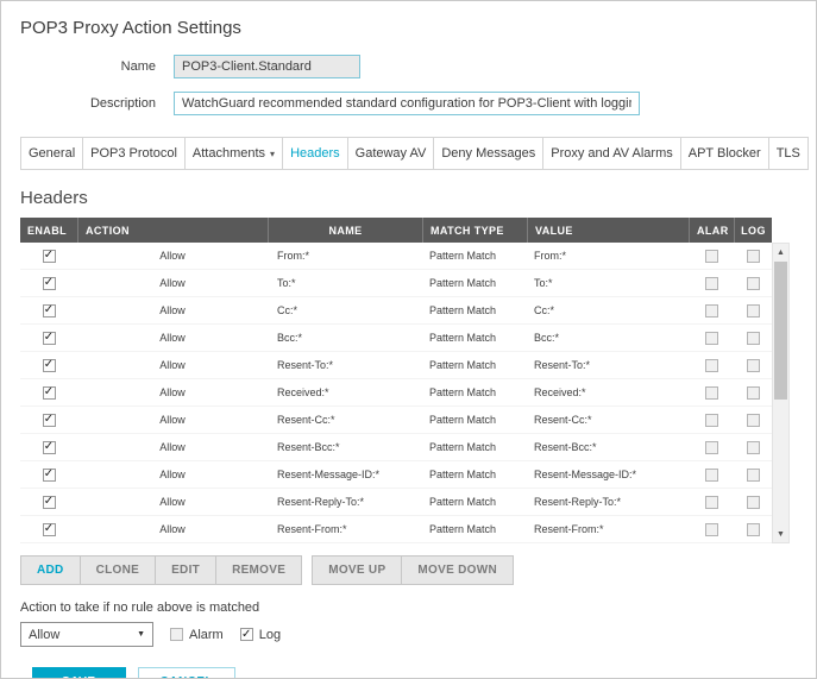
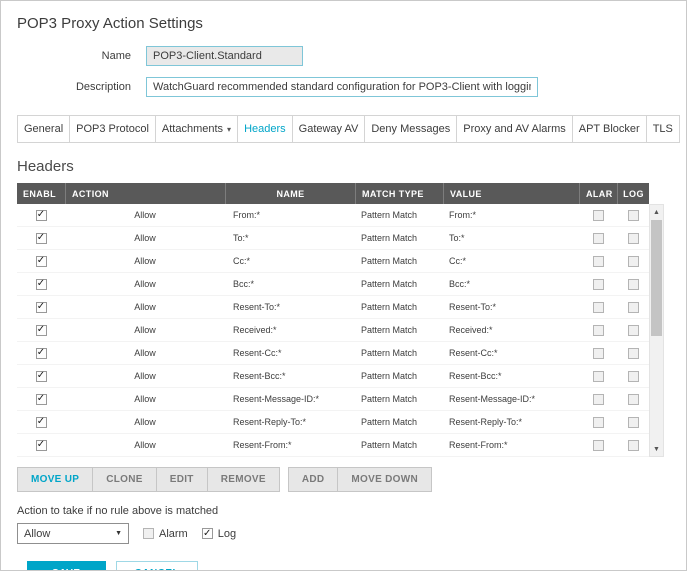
  POP3 Proxy Action Settings
  Name
  POP3-Client.Standard
  Description
  WatchGuard recommended standard configuration for POP3-Client with loggi
  General
  POP3 Protocol
  Attachments
  ▾
  Headers
  Gateway AV
  Deny Messages
  Proxy and AV Alarms
  APT Blocker
  TLS
  Headers
  ENABL
  ACTION
  NAME
  MATCH TYPE
  VALUE
  ALAR
  LOG
  Allow
  From:*
  Pattern Match
  From:*
  Allow
  To:*
  Pattern Match
  To:*
  Allow
  Cc:*
  Pattern Match
  Cc:*
  Allow
  Bcc:*
  Pattern Match
  Bcc:*
  Allow
  Resent-To:*
  Pattern Match
  Resent-To:*
  Allow
  Received:*
  Pattern Match
  Received:*
  Allow
  Resent-Cc:*
  Pattern Match
  Resent-Cc:*
  Allow
  Resent-Bcc:*
  Pattern Match
  Resent-Bcc:*
  Allow
  Resent-Message-ID:*
  Pattern Match
  Resent-Message-ID:*
  Allow
  Resent-Reply-To:*
  Pattern Match
  Resent-Reply-To:*
  Allow
  Resent-From:*
  Pattern Match
  Resent-From:*
- ADD
+ MOVE UP
  CLONE
  EDIT
  REMOVE
- MOVE UP
+ ADD
  MOVE DOWN
  Action to take if no rule above is matched
  Allow
  Alarm
  Log
